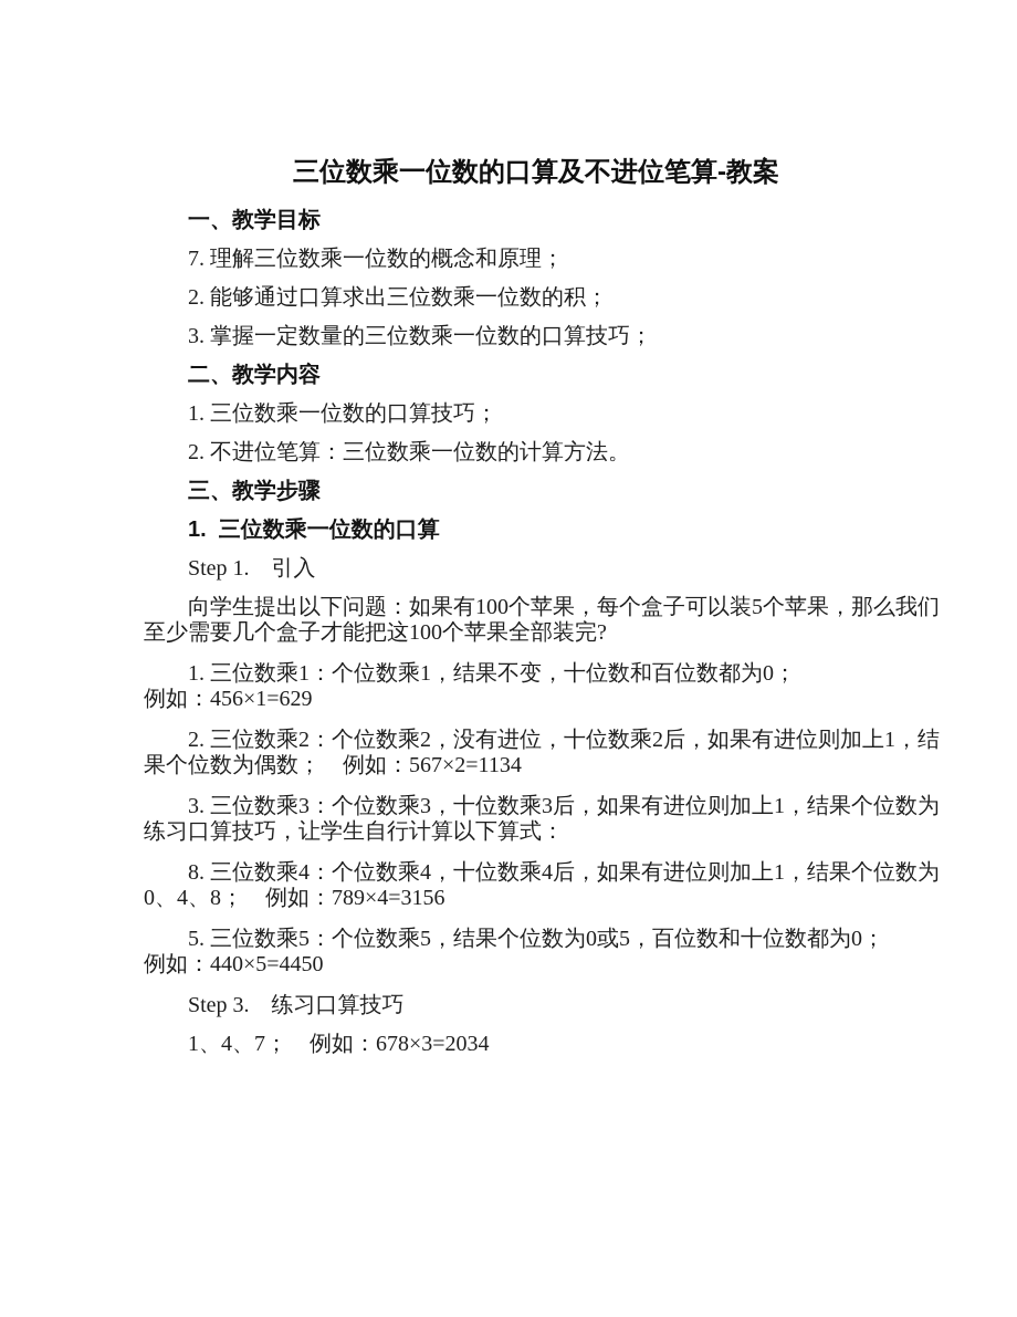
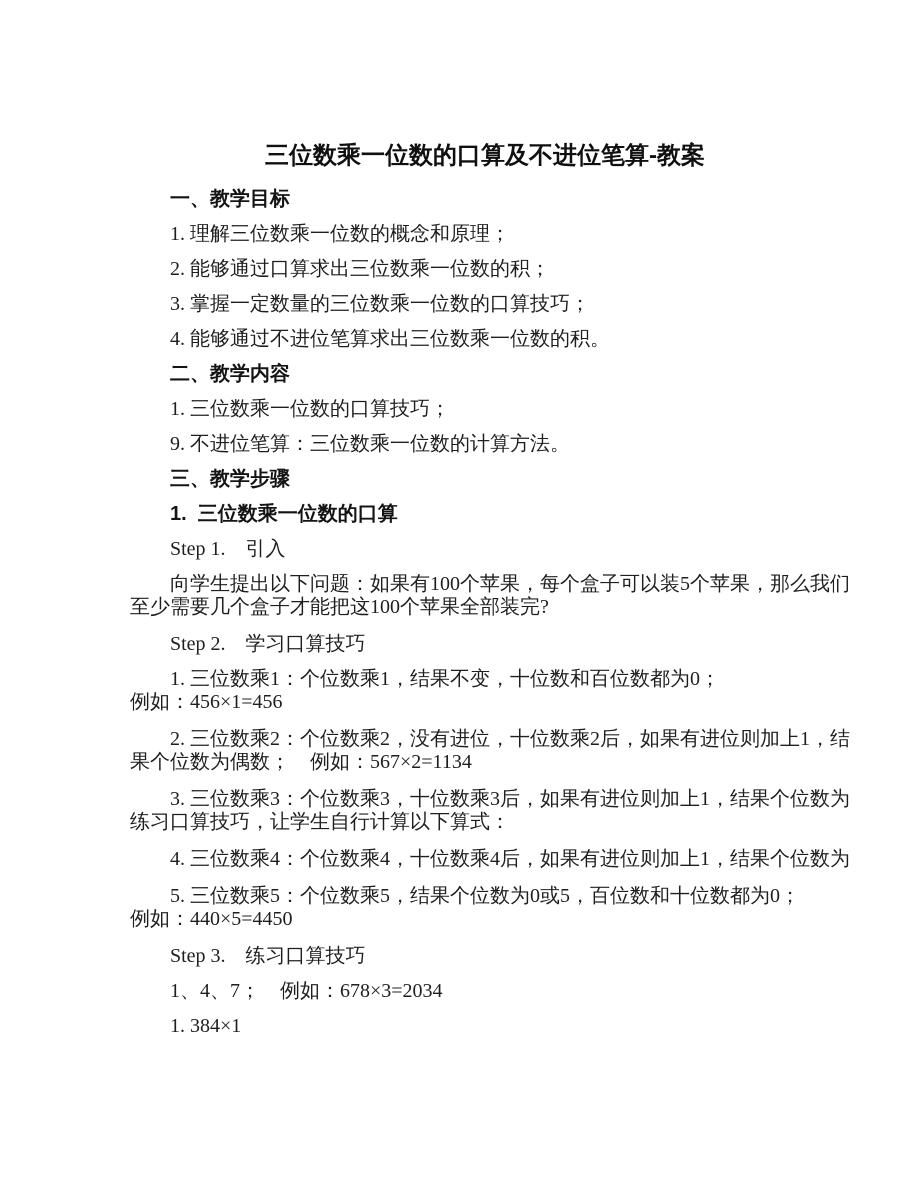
  三位数乘一位数的口算及不进位笔算-教案
  一、教学目标
- 7. 理解三位数乘一位数的概念和原理；
+ 1. 理解三位数乘一位数的概念和原理；
  2. 能够通过口算求出三位数乘一位数的积；
  3. 掌握一定数量的三位数乘一位数的口算技巧；
+ 4. 能够通过不进位笔算求出三位数乘一位数的积。
  二、教学内容
  1. 三位数乘一位数的口算技巧；
- 2. 不进位笔算：三位数乘一位数的计算方法。
+ 9. 不进位笔算：三位数乘一位数的计算方法。
  三、教学步骤
  1. 三位数乘一位数的口算
  Step 1. 引入
  向学生提出以下问题：如果有100个苹果，每个盒子可以装5个苹果，那么我们
  至少需要几个盒子才能把这100个苹果全部装完?
+ Step 2. 学习口算技巧
  1. 三位数乘1：个位数乘1，结果不变，十位数和百位数都为0；
- 例如：456×1=629
+ 例如：456×1=456
  2. 三位数乘2：个位数乘2，没有进位，十位数乘2后，如果有进位则加上1，结
  果个位数为偶数； 例如：567×2=1134
  3. 三位数乘3：个位数乘3，十位数乘3后，如果有进位则加上1，结果个位数为
  练习口算技巧，让学生自行计算以下算式：
- 8. 三位数乘4：个位数乘4，十位数乘4后，如果有进位则加上1，结果个位数为
+ 4. 三位数乘4：个位数乘4，十位数乘4后，如果有进位则加上1，结果个位数为
- 0、4、8； 例如：789×4=3156
  5. 三位数乘5：个位数乘5，结果个位数为0或5，百位数和十位数都为0；
  例如：440×5=4450
  Step 3. 练习口算技巧
  1、4、7； 例如：678×3=2034
+ 1. 384×1
